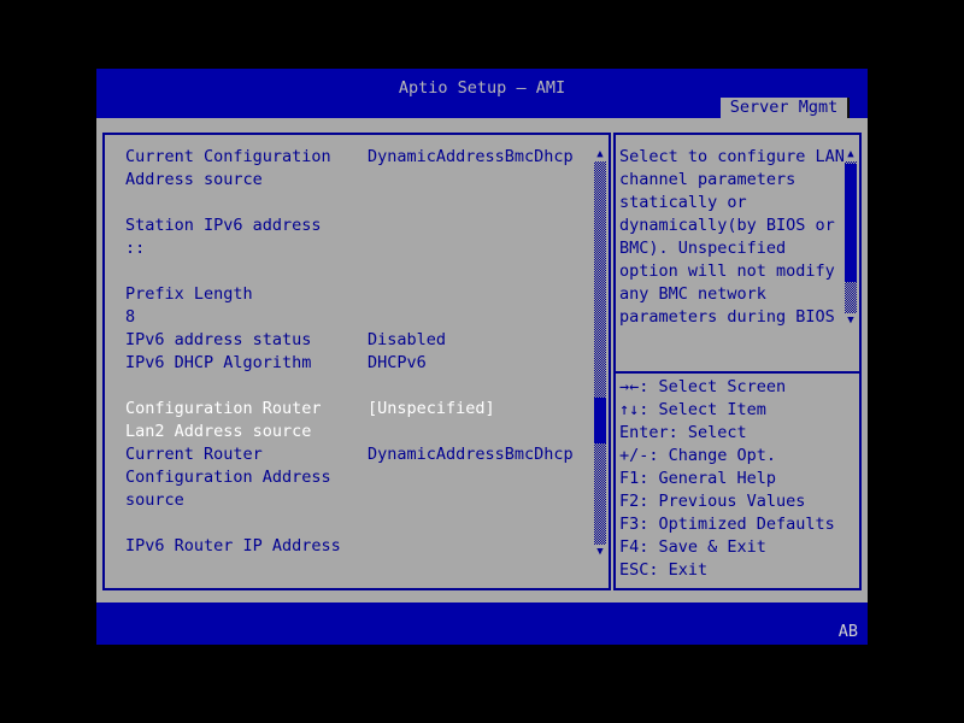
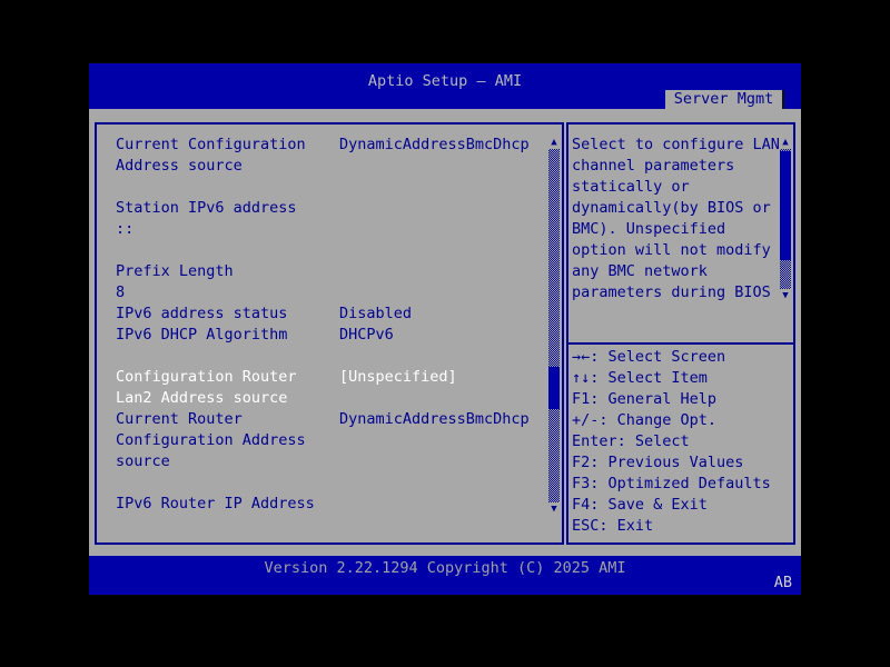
  Aptio Setup – AMI
  Server Mgmt
  Current Configuration
  DynamicAddressBmcDhcp
  Address source
  Station IPv6 address
  ::
  Prefix Length
  8
  IPv6 address status
  Disabled
  IPv6 DHCP Algorithm
  DHCPv6
  Configuration Router
  [Unspecified]
  Lan2 Address source
  Current Router
  DynamicAddressBmcDhcp
  Configuration Address
  source
  IPv6 Router IP Address
  ▲
  ▼
  Select to configure LAN
  channel parameters
  statically or
  dynamically(by BIOS or
  BMC). Unspecified
  option will not modify
  any BMC network
  parameters during BIOS
  ▲
  ▼
  →←: Select Screen
  ↑↓: Select Item
- Enter: Select
+ F1: General Help
  +/-: Change Opt.
- F1: General Help
+ Enter: Select
  F2: Previous Values
  F3: Optimized Defaults
  F4: Save & Exit
  ESC: Exit
+ Version 2.22.1294 Copyright (C) 2025 AMI
  AB
